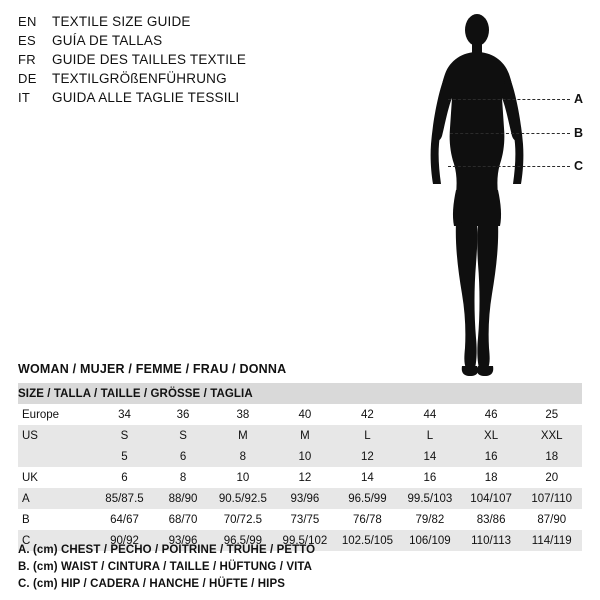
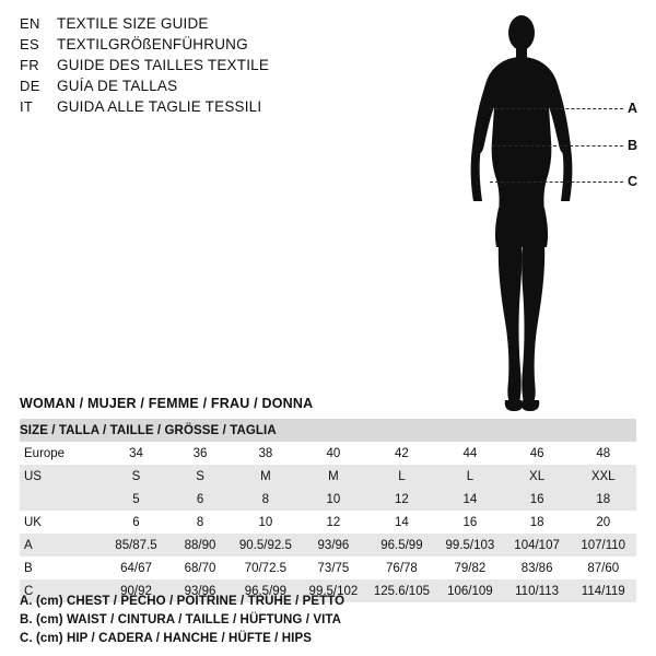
  EN
  TEXTILE SIZE GUIDE
  ES
- GUÍA DE TALLAS
+ TEXTILGRÖßENFÜHRUNG
  FR
  GUIDE DES TAILLES TEXTILE
  DE
- TEXTILGRÖßENFÜHRUNG
+ GUÍA DE TALLAS
  IT
  GUIDA ALLE TAGLIE TESSILI
  A
  B
  C
  WOMAN / MUJER / FEMME / FRAU / DONNA
  SIZE / TALLA / TAILLE / GRÖSSE / TAGLIA
- Europe	34	36	38	40	42	44	46	25
+ Europe	34	36	38	40	42	44	46	48
  US	S	S	M	M	L	L	XL	XXL
  	5	6	8	10	12	14	16	18
  UK	6	8	10	12	14	16	18	20
  A	85/87.5	88/90	90.5/92.5	93/96	96.5/99	99.5/103	104/107	107/110
- B	64/67	68/70	70/72.5	73/75	76/78	79/82	83/86	87/90
+ B	64/67	68/70	70/72.5	73/75	76/78	79/82	83/86	87/60
- C	90/92	93/96	96.5/99	99.5/102	102.5/105	106/109	110/113	114/119
+ C	90/92	93/96	96.5/99	99.5/102	125.6/105	106/109	110/113	114/119
  A. (cm) CHEST / PECHO / POITRINE / TRUHE / PETTO
  B. (cm) WAIST / CINTURA / TAILLE / HÜFTUNG / VITA
  C. (cm) HIP / CADERA / HANCHE / HÜFTE / HIPS
